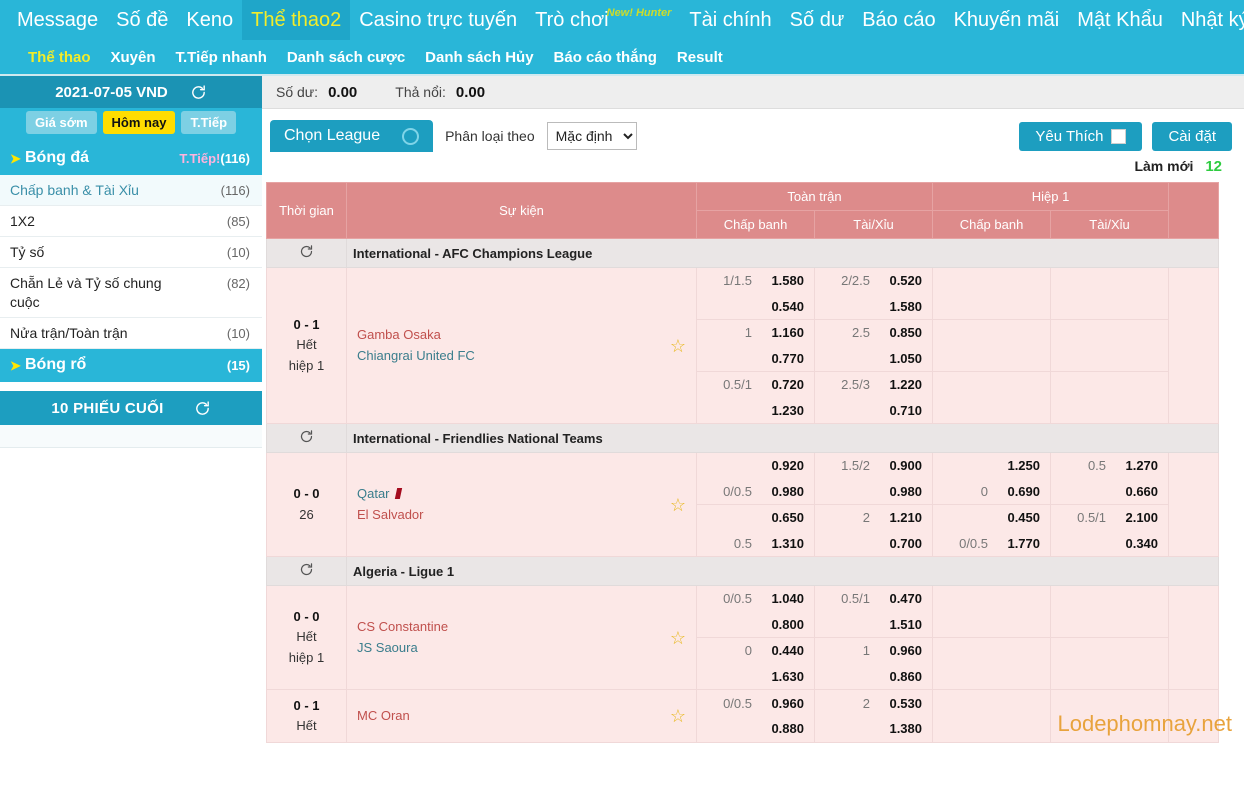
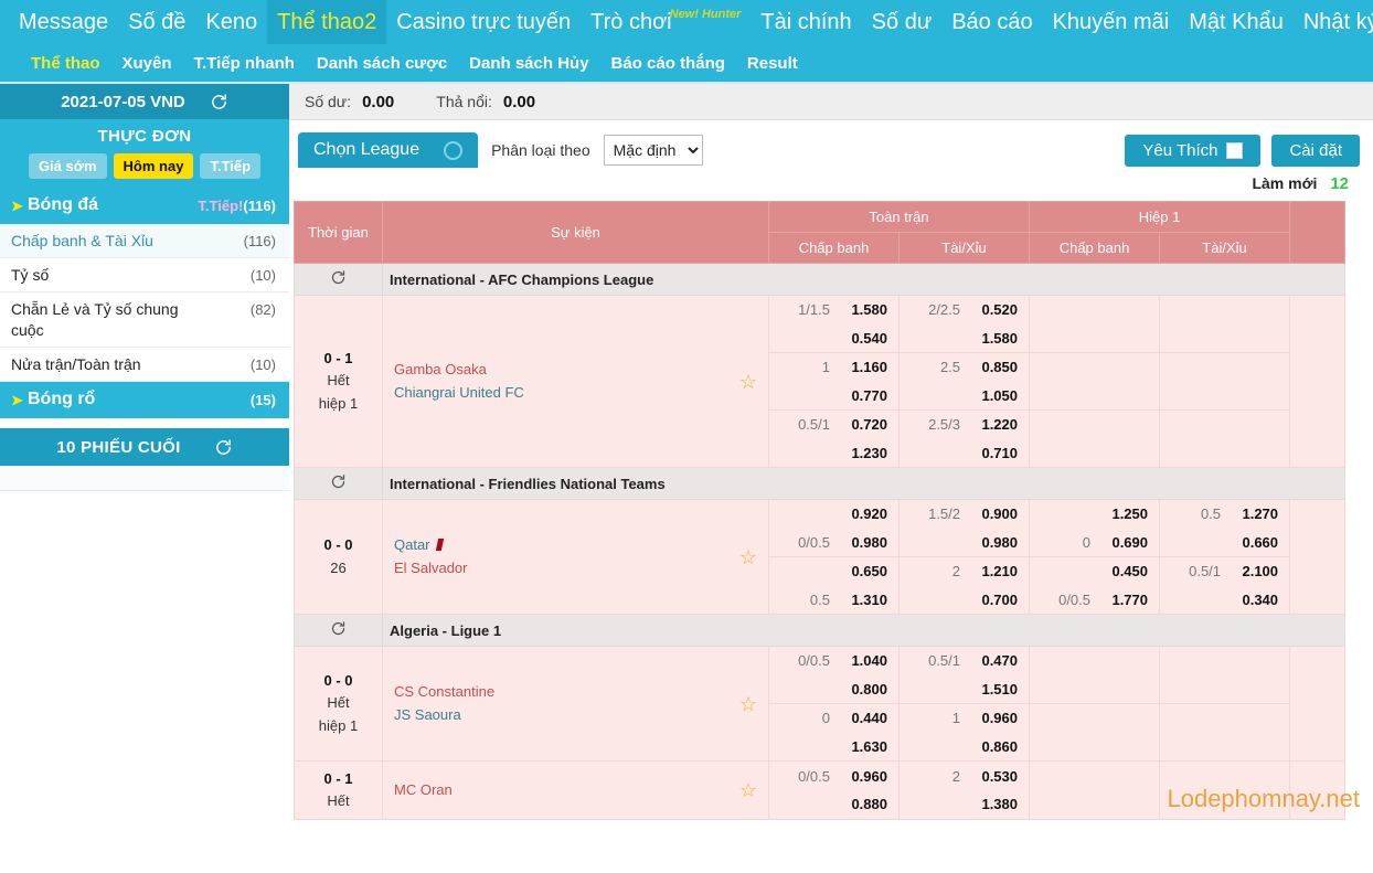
  Message
  Số đề
  Keno
  Thể thao2
  Casino trực tuyến
  Trò chơi
  New! Hunter
  Tài chính
  Số dư
  Báo cáo
  Khuyến mãi
  Mật Khẩu
  Nhật k
  Thể thao
  Xuyên
  T.Tiếp nhanh
  Danh sách cược
  Danh sách Hủy
  Báo cáo thắng
  Result
  2021-07-05 VND
+ THỰC ĐƠN
  Giá sớm
  Hôm nay
  T.Tiếp
  ➤
  Bóng đá
  T.Tiếp!
  (116)
  Chấp banh & Tài Xỉu
  (116)
- 1X2
- (85)
  Tỷ số
  (10)
  Chẵn Lẻ và Tỷ số chung
  (82)
  cuộc
  Nửa trận/Toàn trận
  (10)
  ➤
  Bóng rổ
  (15)
  10 PHIẾU CUỐI
  Số dư:
  0.00
  Thả nổi:
  0.00
  Chọn League
  Phân loại theo
  Mặc định
  Yêu Thích
  Cài đặt
  Làm mới 12
  Thời gian	Sự kiện	Toàn trận	Hiệp 1
  Chấp banh	Tài/Xỉu	Chấp banh	Tài/Xỉu
  	International - AFC Champions League
  0 - 1Hếthiệp 1	Gamba OsakaChiangrai United FC☆	1/1.5 1.5800.540	2/2.5 0.5201.580
  1 1.1600.770	2.5 0.8501.050
  0.5/1 0.7201.230	2.5/3 1.2200.710
  	International - Friendlies National Teams
  0 - 026	QatarEl Salvador☆	0.9200/0.5 0.980	1.5/2 0.9000.980	1.2500 0.690	0.5 1.2700.660
  0.6500.5 1.310	2 1.2100.700	0.4500/0.5 1.770	0.5/1 2.1000.340
  	Algeria - Ligue 1
  0 - 0Hếthiệp 1	CS ConstantineJS Saoura☆	0/0.5 1.0400.800	0.5/1 0.4701.510
  0 0.4401.630	1 0.9600.860
  0 - 1Hết	MC Oran ☆	0/0.5 0.9600.880	2 0.5301.380
  Lodephomnay.net
